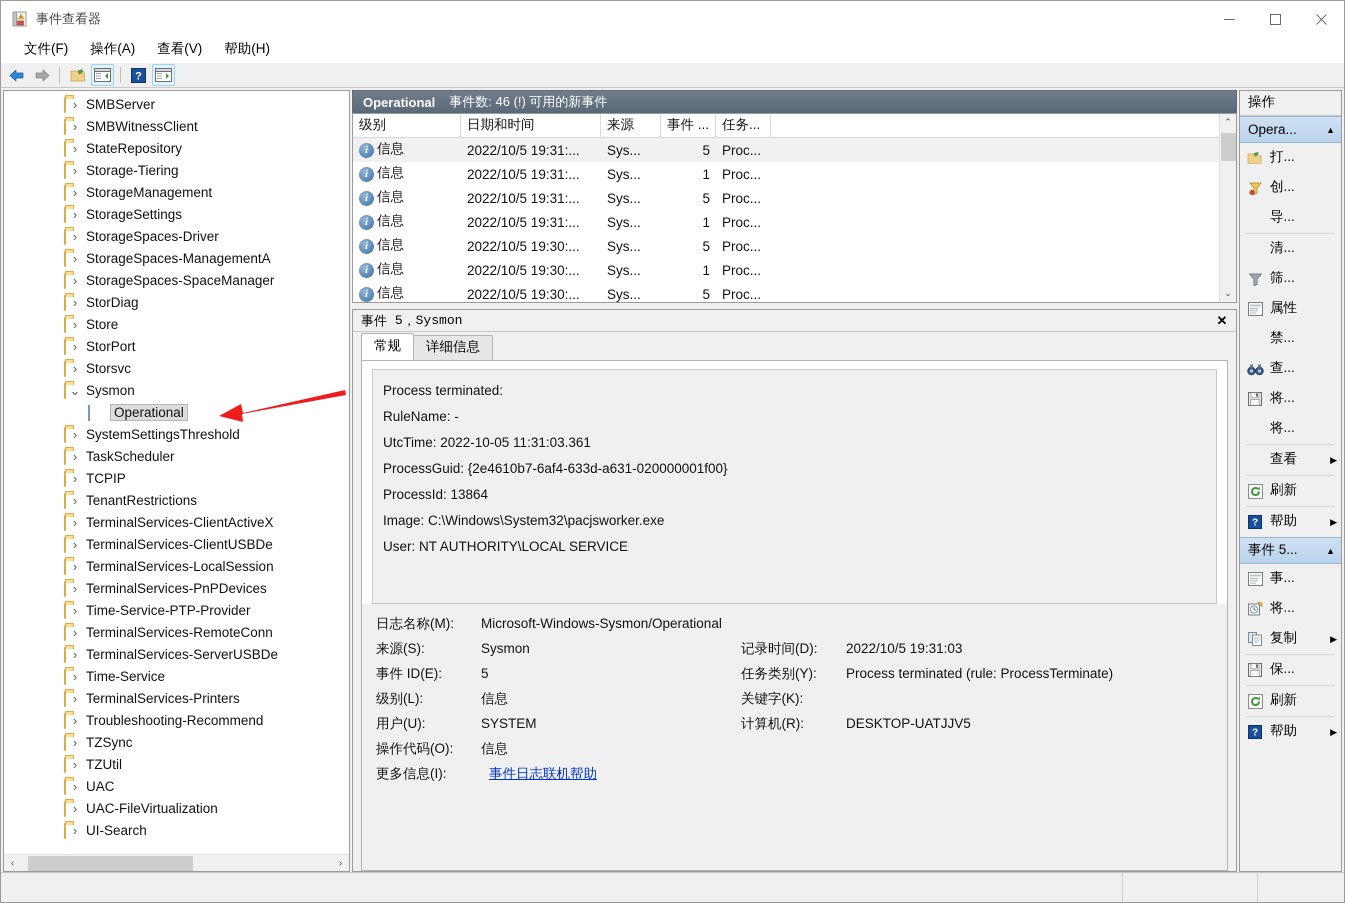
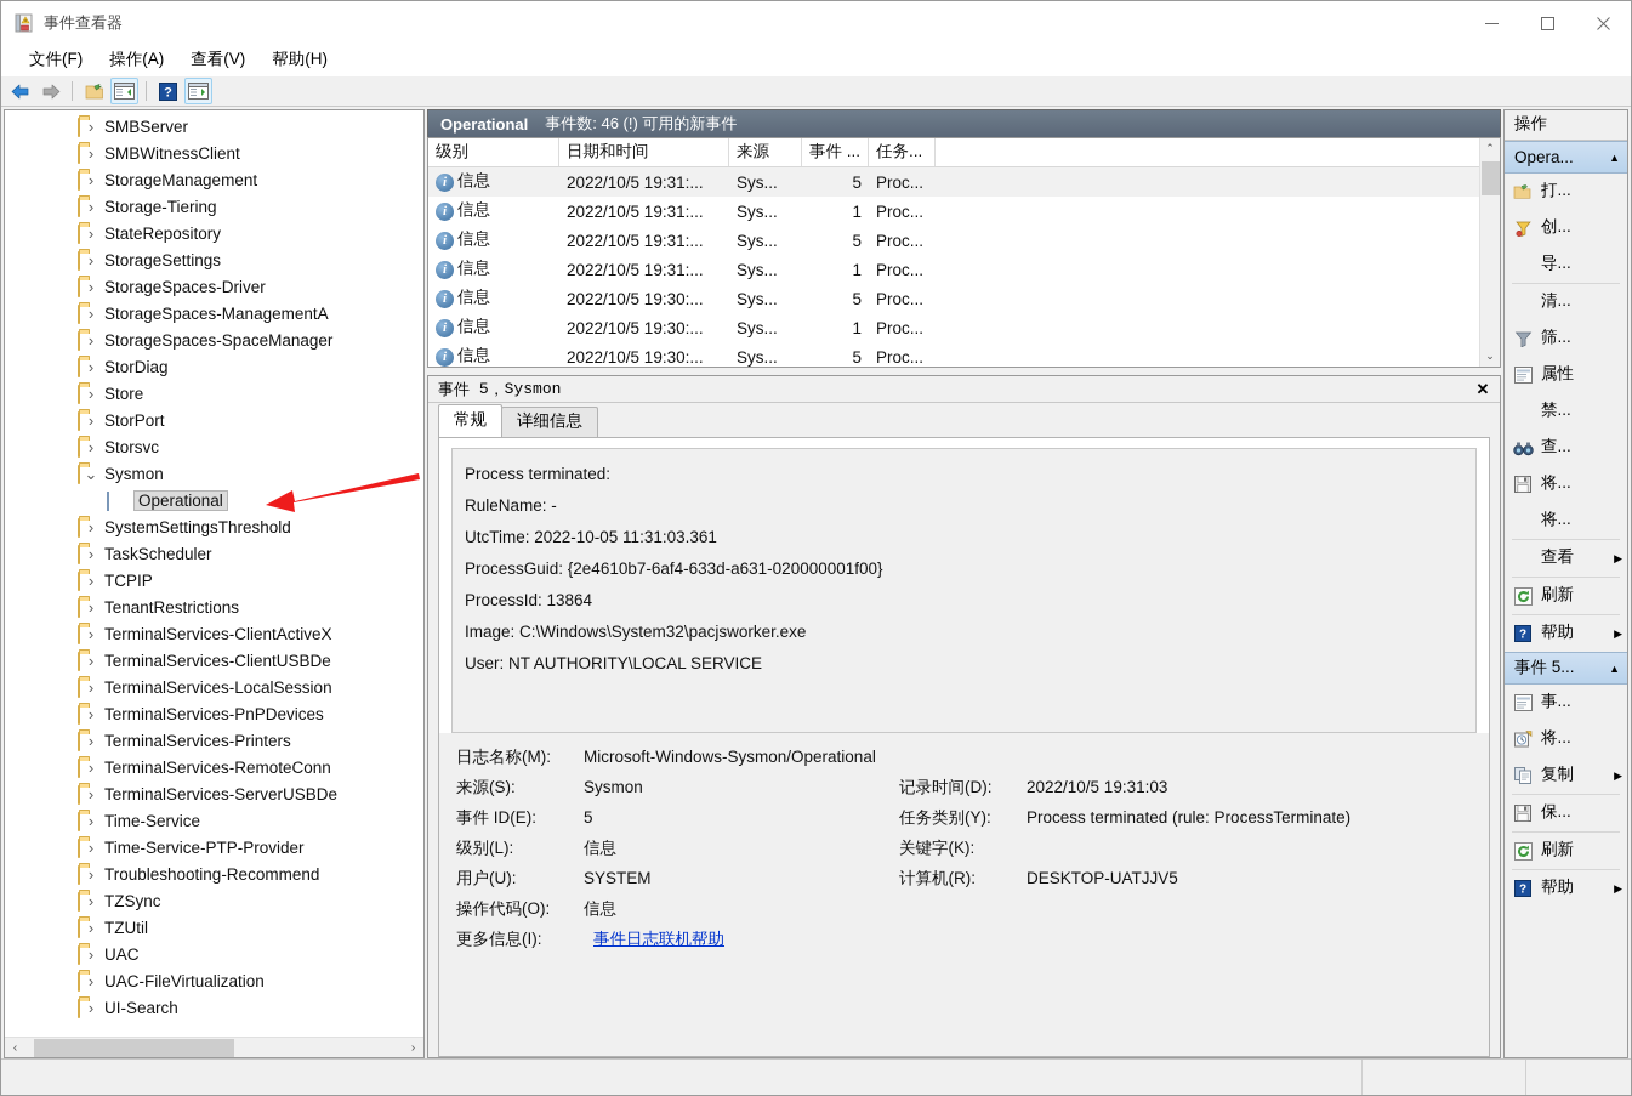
  事件查看器
  文件(F)
  操作(A)
  查看(V)
  帮助(H)
  ?
  ›
  SMBServer
  ›
  SMBWitnessClient
  ›
- StateRepository
+ StorageManagement
  ›
  Storage-Tiering
  ›
- StorageManagement
+ StateRepository
  ›
  StorageSettings
  ›
  StorageSpaces-Driver
  ›
  StorageSpaces-ManagementA
  ›
  StorageSpaces-SpaceManager
  ›
  StorDiag
  ›
  Store
  ›
  StorPort
  ›
  Storsvc
  ⌄
  Sysmon
  Operational
  ›
  SystemSettingsThreshold
  ›
  TaskScheduler
  ›
  TCPIP
  ›
  TenantRestrictions
  ›
  TerminalServices-ClientActiveX
  ›
  TerminalServices-ClientUSBDe
  ›
  TerminalServices-LocalSession
  ›
  TerminalServices-PnPDevices
  ›
- Time-Service-PTP-Provider
+ TerminalServices-Printers
  ›
  TerminalServices-RemoteConn
  ›
  TerminalServices-ServerUSBDe
  ›
  Time-Service
  ›
- TerminalServices-Printers
+ Time-Service-PTP-Provider
  ›
  Troubleshooting-Recommend
  ›
  TZSync
  ›
  TZUtil
  ›
  UAC
  ›
  UAC-FileVirtualization
  ›
  UI-Search
  ‹
  ›
  Operational
  事件数: 46 (!) 可用的新事件
  级别
  日期和时间
  来源
  事件 ...
  任务...
  i
  信息
  2022/10/5 19:31:...
  Sys...
  5
  Proc...
  i
  信息
  2022/10/5 19:31:...
  Sys...
  1
  Proc...
  i
  信息
  2022/10/5 19:31:...
  Sys...
  5
  Proc...
  i
  信息
  2022/10/5 19:31:...
  Sys...
  1
  Proc...
  i
  信息
  2022/10/5 19:30:...
  Sys...
  5
  Proc...
  i
  信息
  2022/10/5 19:30:...
  Sys...
  1
  Proc...
  i
  信息
  2022/10/5 19:30:...
  Sys...
  5
  Proc...
  ⌃
  ⌄
  事件
  5
  ，
  Sysmon
  ✕
  常规
  详细信息
  Process terminated:
  RuleName: -
  UtcTime: 2022-10-05 11:31:03.361
  ProcessGuid: {2e4610b7-6af4-633d-a631-020000001f00}
  ProcessId: 13864
  Image: C:\Windows\System32\pacjsworker.exe
  User: NT AUTHORITY\LOCAL SERVICE
  日志名称(M):
  Microsoft-Windows-Sysmon/Operational
  来源(S):
  Sysmon
  记录时间(D):
  2022/10/5 19:31:03
  事件 ID(E):
  5
  任务类别(Y):
  Process terminated (rule: ProcessTerminate)
  级别(L):
  信息
  关键字(K):
  用户(U):
  SYSTEM
  计算机(R):
  DESKTOP-UATJJV5
  操作代码(O):
  信息
  更多信息(I):
  事件日志联机帮助
  操作
  Opera...
  ▲
  打...
  创...
  导...
  清...
  筛...
  属性
  禁...
  查...
  将...
  将...
  查看
  ▶
  刷新
  ?
  帮助
  ▶
  事件 5...
  ▲
  事...
  将...
  复制
  ▶
  保...
  刷新
  ?
  帮助
  ▶
